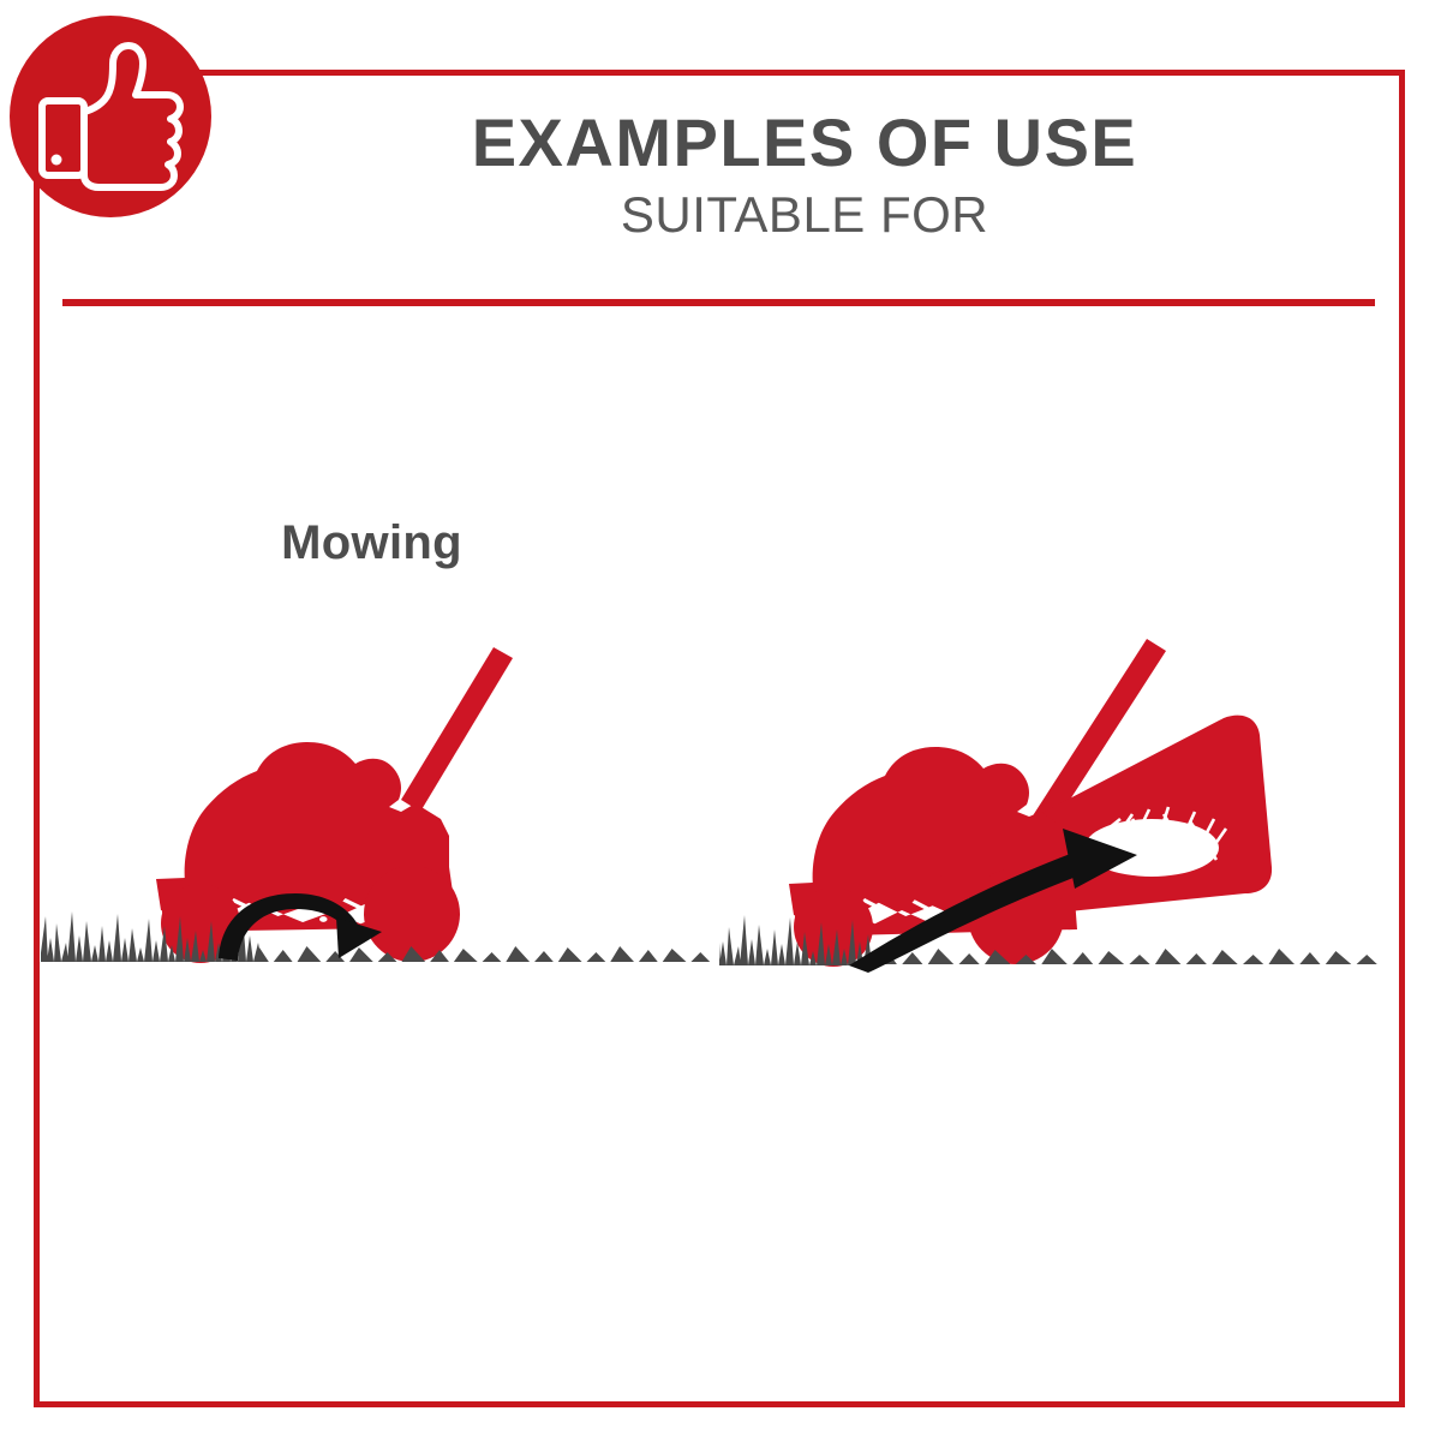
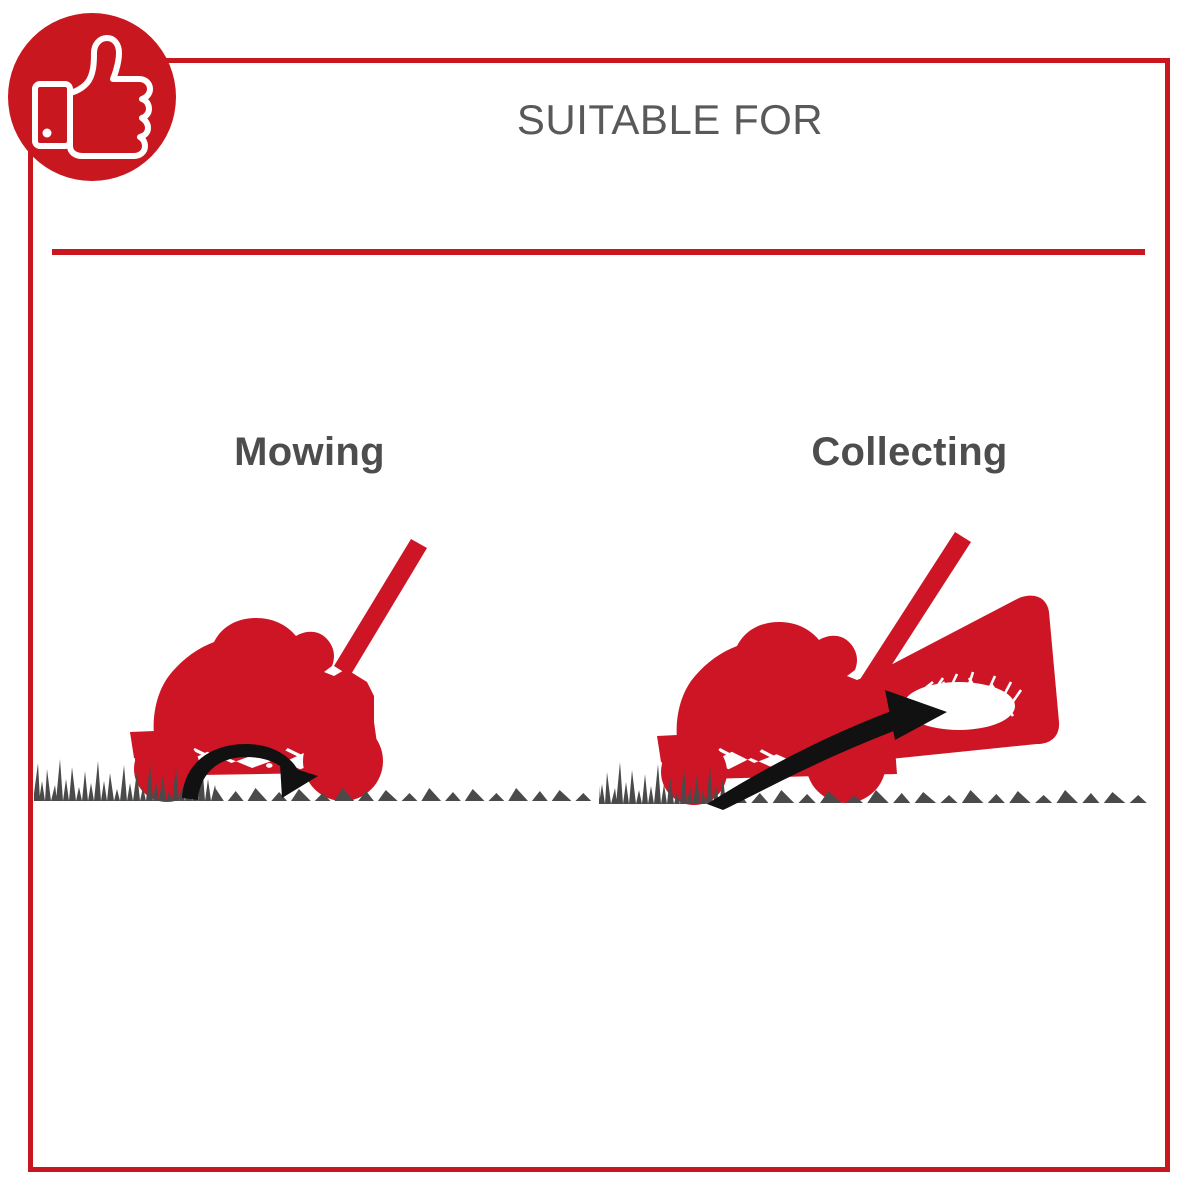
- EXAMPLES OF USE
  SUITABLE FOR
  Mowing
+ Collecting
